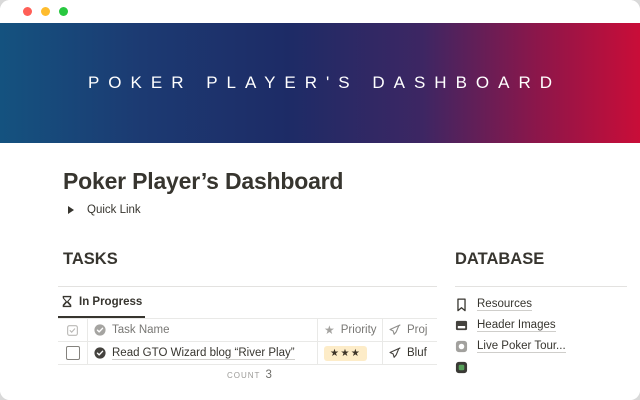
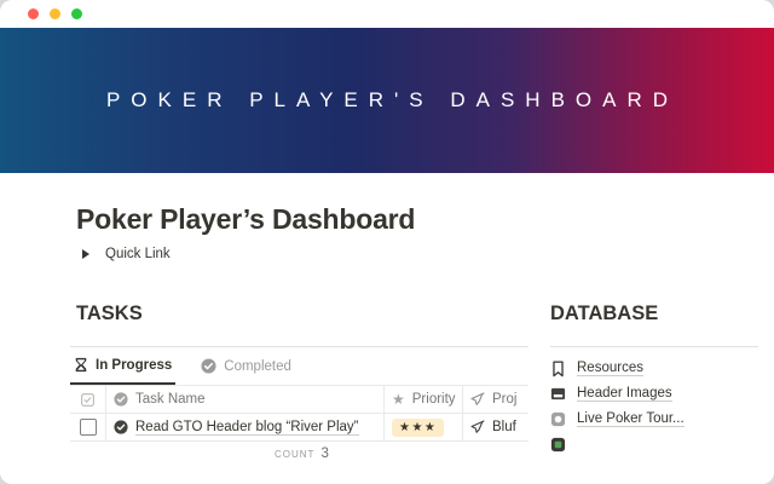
  POKER PLAYER'S DASHBOARD
  Poker Player’s Dashboard
  Quick Link
  TASKS
  In Progress
+ Completed
  Task Name
  ★
  Priority
  Proj
- Read GTO Wizard blog “River Play”
+ Read GTO Header blog “River Play”
  ★★★
  Bluf
  COUNT
  3
  DATABASE
  Resources
  Header Images
  Live Poker Tour...
